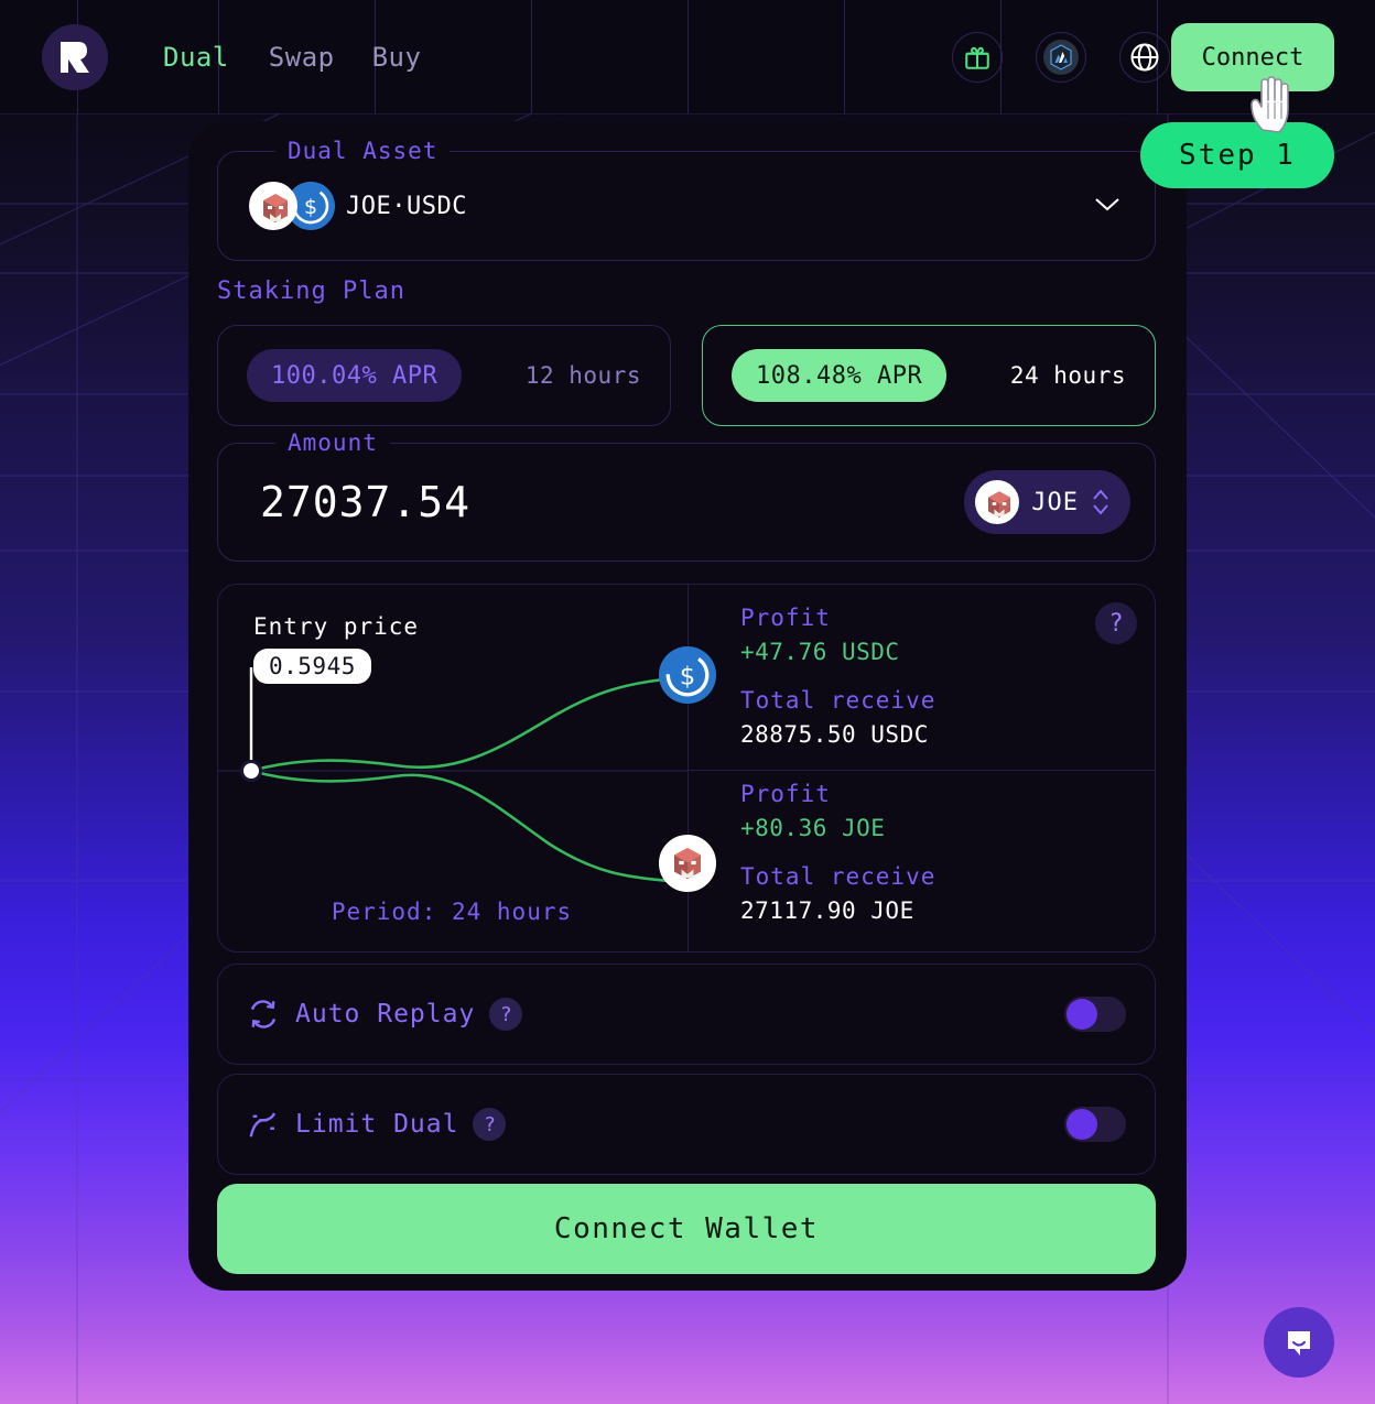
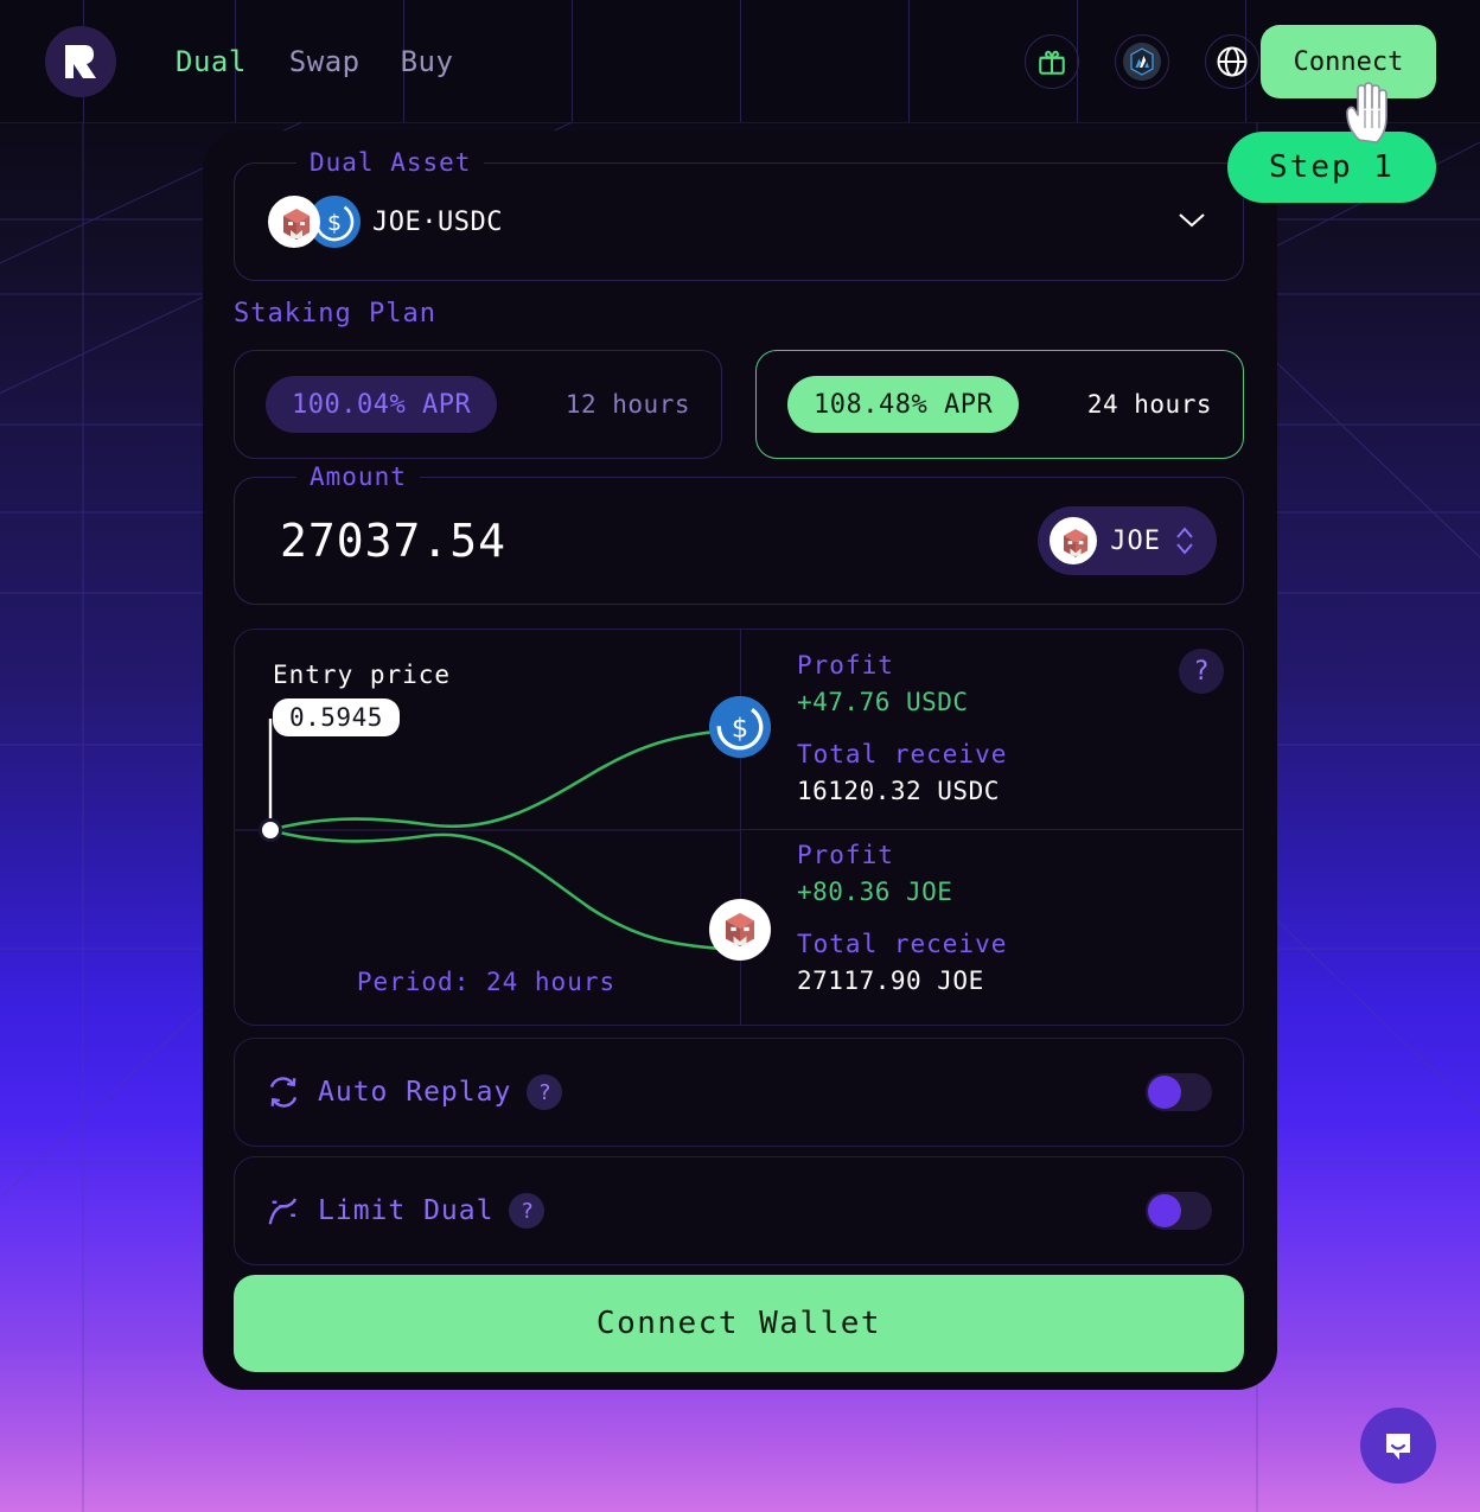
  Dual
  Swap
  Buy
  Connect
  Step 1
  Dual Asset
  $
  JOE·USDC
  Staking Plan
  100.04% APR
  12 hours
  108.48% APR
  24 hours
  Amount
  27037.54
  JOE
  Entry price
  0.5945
  Period: 24 hours
  $
  Profit
  +47.76 USDC
  Total receive
- 28875.50 USDC
+ 16120.32 USDC
  Profit
  +80.36 JOE
  Total receive
  27117.90 JOE
  ?
  Auto Replay
  ?
  Limit Dual
  ?
  Connect Wallet
